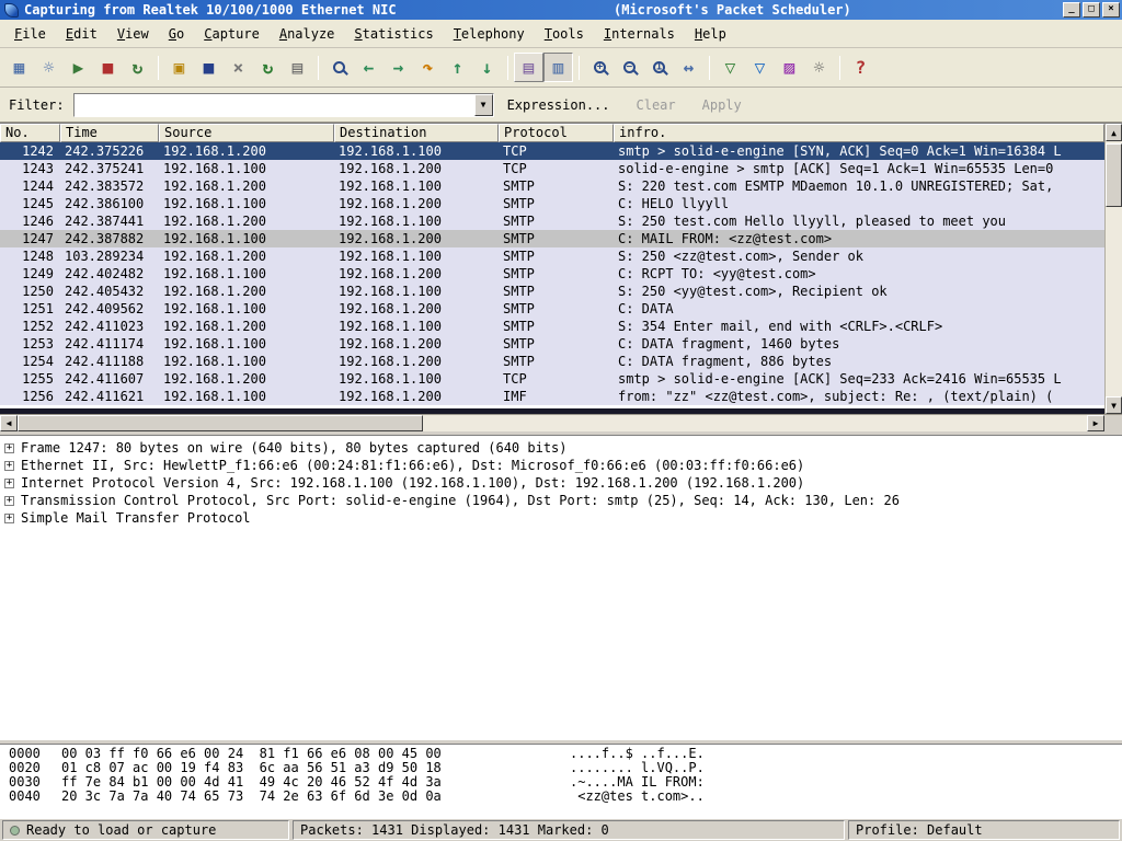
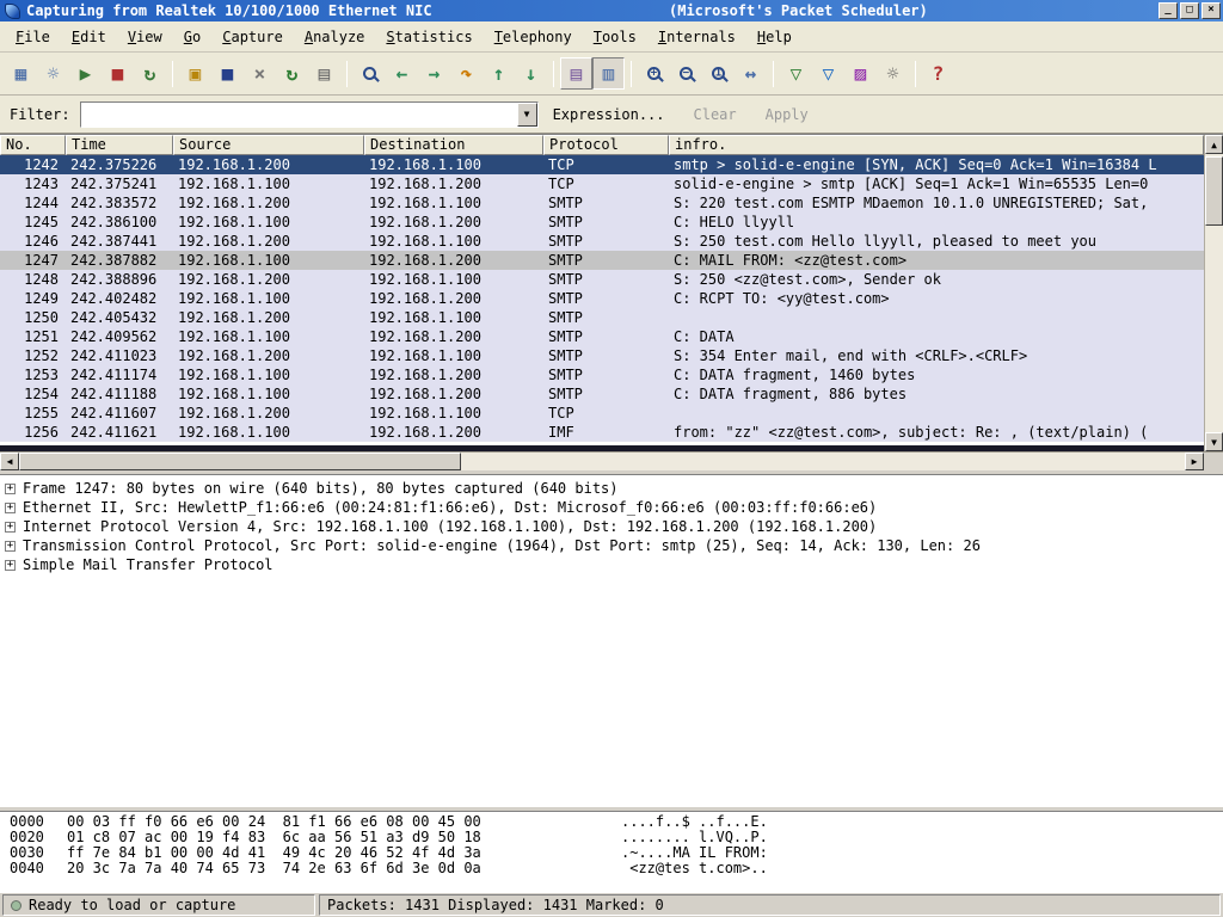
  Capturing from Realtek 10/100/1000 Ethernet NIC
  (Microsoft's Packet Scheduler)
  _
  □
  ×
  File
  Edit
  View
  Go
  Capture
  Analyze
  Statistics
  Telephony
  Tools
  Internals
  Help
  ▦
  ☼
  ▶
  ■
  ↻
  ▣
  ■
  ×
  ↻
  ▤
  ←
  →
  ↷
  ↑
  ↓
  ▤
  ▥
  +
  −
  1
  ↔
  ▽
  ▽
  ▨
  ☼
  ?
  Filter:
  ▼
  Expression...
  Clear
  Apply
  No.
  Time
  Source
  Destination
  Protocol
  infro.
  1242
  242.375226
  192.168.1.200
  192.168.1.100
  TCP
  smtp > solid-e-engine [SYN, ACK] Seq=0 Ack=1 Win=16384 L
  1243
  242.375241
  192.168.1.100
  192.168.1.200
  TCP
  solid-e-engine > smtp [ACK] Seq=1 Ack=1 Win=65535 Len=0
  1244
  242.383572
  192.168.1.200
  192.168.1.100
  SMTP
  S: 220 test.com ESMTP MDaemon 10.1.0 UNREGISTERED; Sat,
  1245
  242.386100
  192.168.1.100
  192.168.1.200
  SMTP
  C: HELO llyyll
  1246
  242.387441
  192.168.1.200
  192.168.1.100
  SMTP
  S: 250 test.com Hello llyyll, pleased to meet you
  1247
  242.387882
  192.168.1.100
  192.168.1.200
  SMTP
  C: MAIL FROM: <zz@test.com>
  1248
- 103.289234
+ 242.388896
  192.168.1.200
  192.168.1.100
  SMTP
  S: 250 <zz@test.com>, Sender ok
  1249
  242.402482
  192.168.1.100
  192.168.1.200
  SMTP
  C: RCPT TO: <yy@test.com>
  1250
  242.405432
  192.168.1.200
  192.168.1.100
  SMTP
- S: 250 <yy@test.com>, Recipient ok
  1251
  242.409562
  192.168.1.100
  192.168.1.200
  SMTP
  C: DATA
  1252
  242.411023
  192.168.1.200
  192.168.1.100
  SMTP
  S: 354 Enter mail, end with <CRLF>.<CRLF>
  1253
  242.411174
  192.168.1.100
  192.168.1.200
  SMTP
  C: DATA fragment, 1460 bytes
  1254
  242.411188
  192.168.1.100
  192.168.1.200
  SMTP
  C: DATA fragment, 886 bytes
  1255
  242.411607
  192.168.1.200
  192.168.1.100
  TCP
- smtp > solid-e-engine [ACK] Seq=233 Ack=2416 Win=65535 L
  1256
  242.411621
  192.168.1.100
  192.168.1.200
  IMF
  from: "zz" <zz@test.com>, subject: Re: , (text/plain) (
  ▲
  ▼
  ◀
  ▶
  +
  Frame 1247: 80 bytes on wire (640 bits), 80 bytes captured (640 bits)
  +
  Ethernet II, Src: HewlettP_f1:66:e6 (00:24:81:f1:66:e6), Dst: Microsof_f0:66:e6 (00:03:ff:f0:66:e6)
  +
  Internet Protocol Version 4, Src: 192.168.1.100 (192.168.1.100), Dst: 192.168.1.200 (192.168.1.200)
  +
  Transmission Control Protocol, Src Port: solid-e-engine (1964), Dst Port: smtp (25), Seq: 14, Ack: 130, Len: 26
  +
  Simple Mail Transfer Protocol
  0000 00 03 ff f0 66 e6 00 24 81 f1 66 e6 08 00 45 00 ....f..$ ..f...E.
  0020 01 c8 07 ac 00 19 f4 83 6c aa 56 51 a3 d9 50 18 ........ l.VQ..P.
  0030 ff 7e 84 b1 00 00 4d 41 49 4c 20 46 52 4f 4d 3a .~....MA IL FROM:
  0040 20 3c 7a 7a 40 74 65 73 74 2e 63 6f 6d 3e 0d 0a <zz@tes t.com>..
  Ready to load or capture
  Packets: 1431 Displayed: 1431 Marked: 0
- Profile: Default
